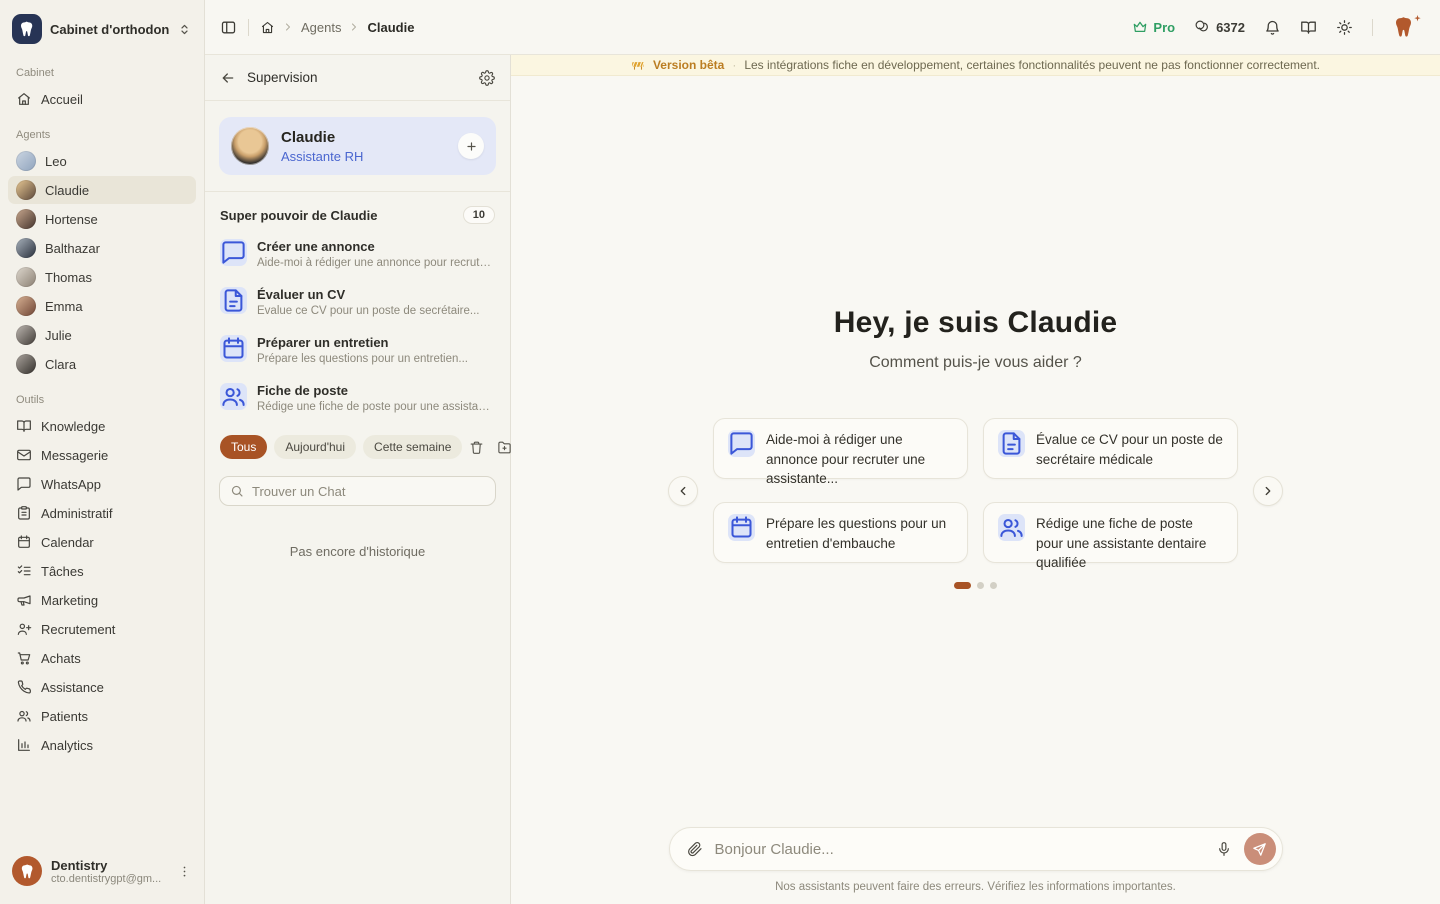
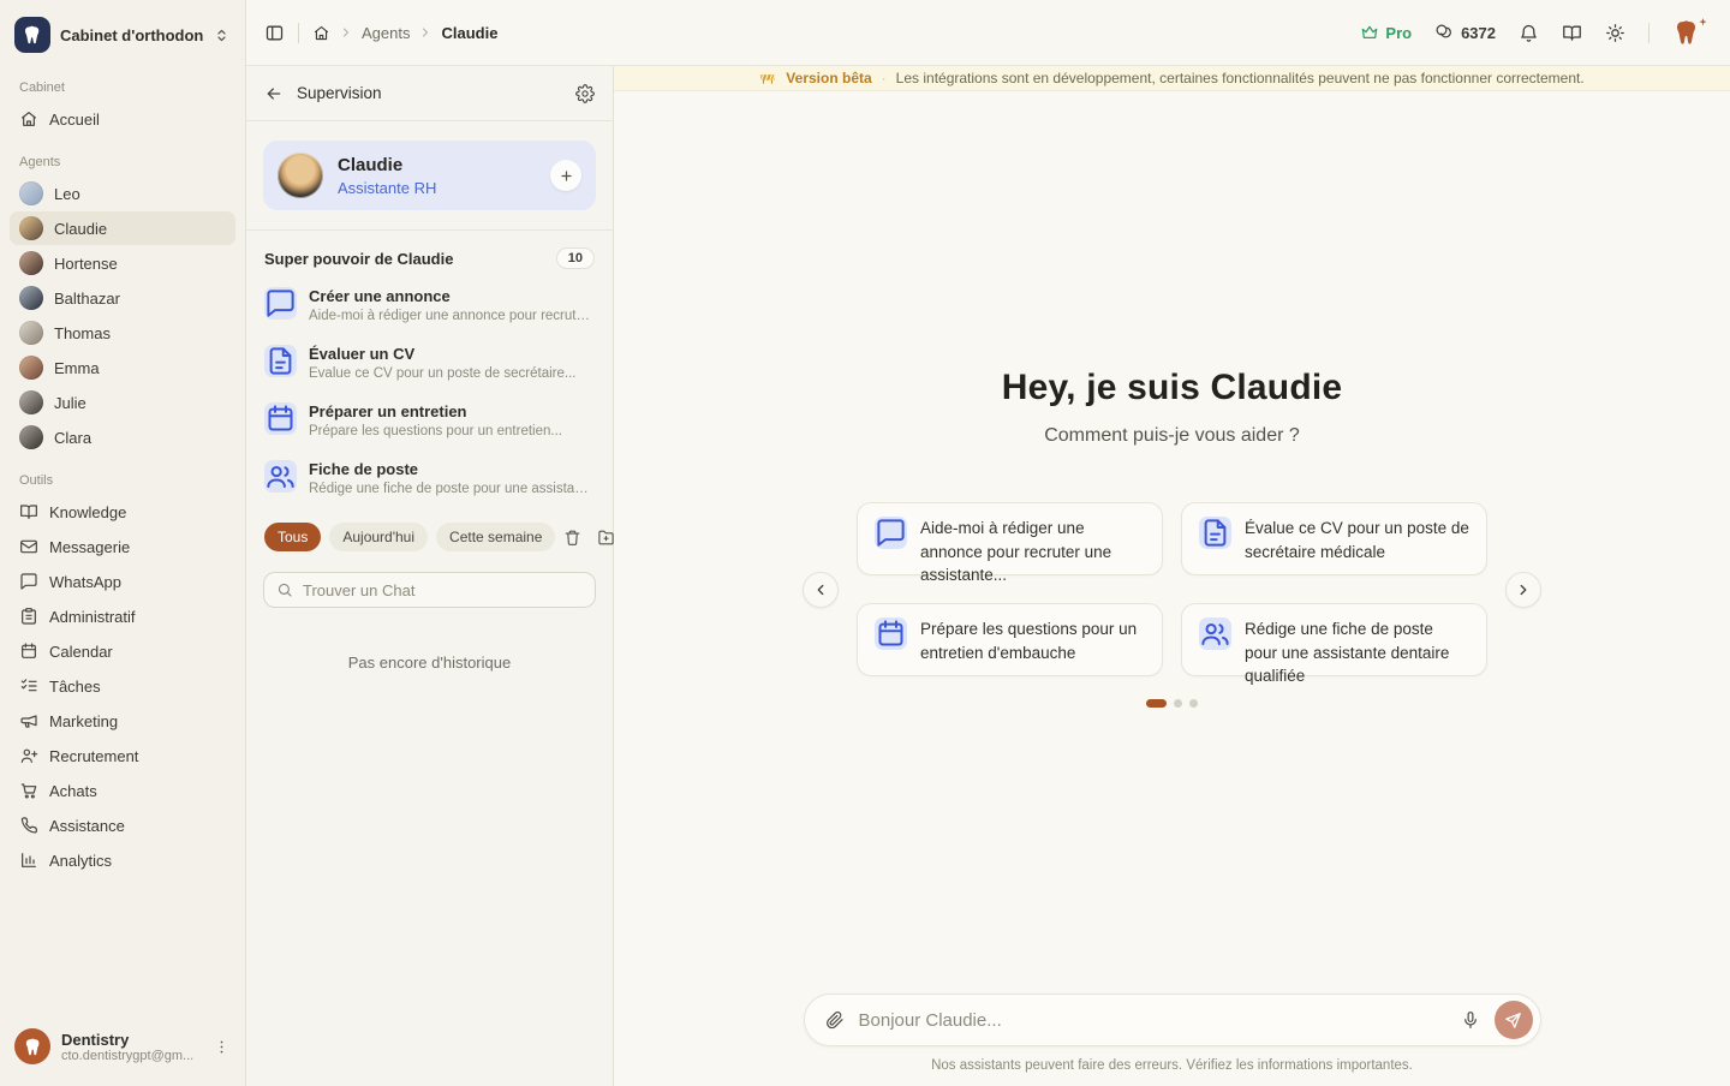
  Cabinet d'orthodon
  Cabinet
  Accueil
  Agents
  Leo
  Claudie
  Hortense
  Balthazar
  Thomas
  Emma
  Julie
  Clara
  Outils
  Knowledge
  Messagerie
  WhatsApp
  Administratif
  Calendar
  Tâches
  Marketing
  Recrutement
  Achats
  Assistance
- Patients
  Analytics
  Dentistry
  cto.dentistrygpt@gm...
  Agents
  Claudie
  Pro
  6372
  Supervision
  Claudie
  Assistante RH
  Super pouvoir de Claudie
  10
  Créer une annonce
  Aide-moi à rédiger une annonce pour recruter..
  Évaluer un CV
  Évalue ce CV pour un poste de secrétaire...
  Préparer un entretien
  Prépare les questions pour un entretien...
  Fiche de poste
  Rédige une fiche de poste pour une assistante
  Tous
  Aujourd'hui
  Cette semaine
  Trouver un Chat
  Pas encore d'historique
  Version bêta
  ·
- Les intégrations fiche en développement, certaines fonctionnalités peuvent ne pas fonctionner correctement.
+ Les intégrations sont en développement, certaines fonctionnalités peuvent ne pas fonctionner correctement.
  Hey, je suis Claudie
  Comment puis-je vous aider ?
  Aide-moi à rédiger une annonce pour recruter une assistante...
  Évalue ce CV pour un poste de secrétaire médicale
  Prépare les questions pour un entretien d'embauche
  Rédige une fiche de poste pour une assistante dentaire qualifiée
  Bonjour Claudie...
  Nos assistants peuvent faire des erreurs. Vérifiez les informations importantes.
